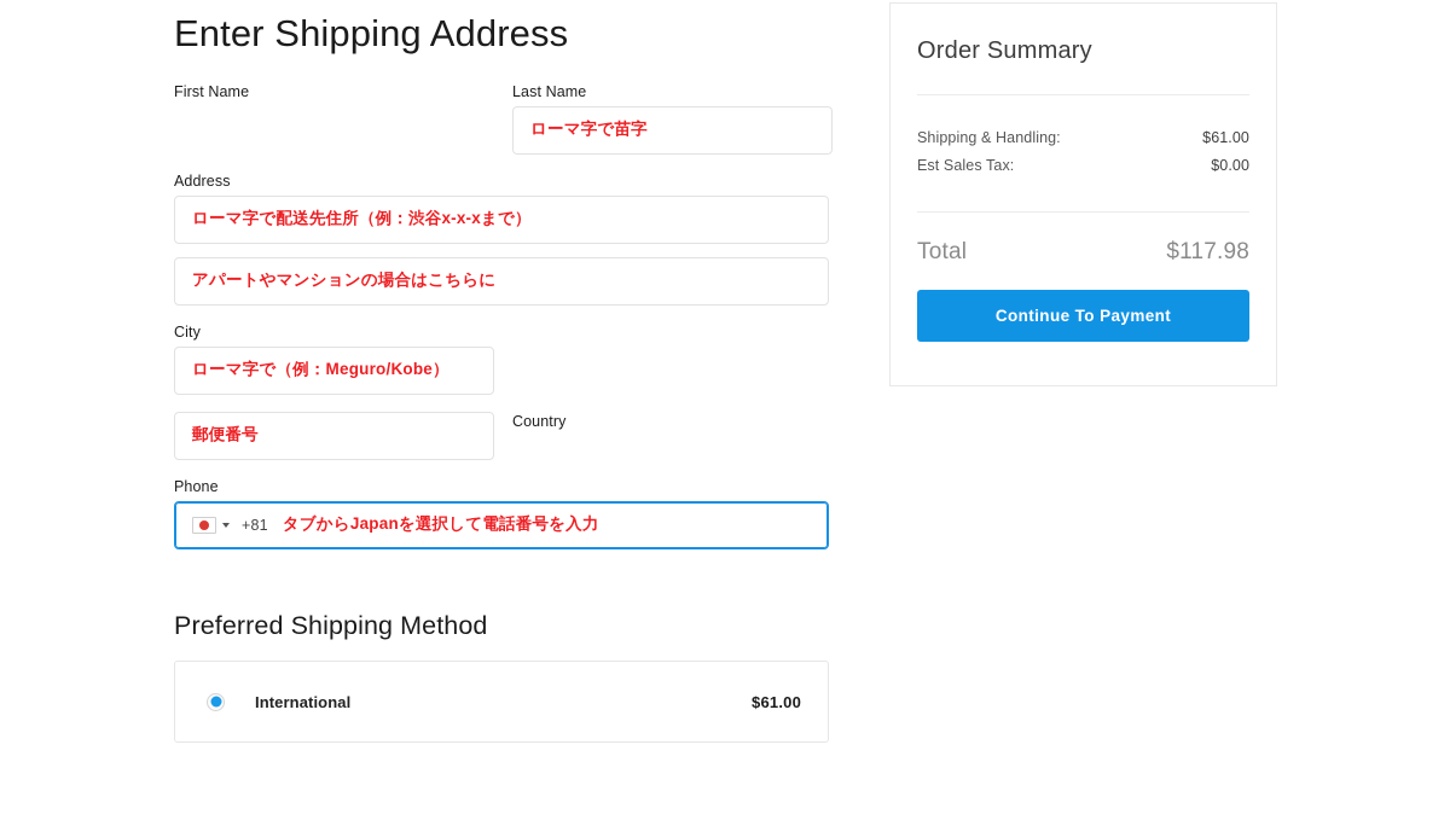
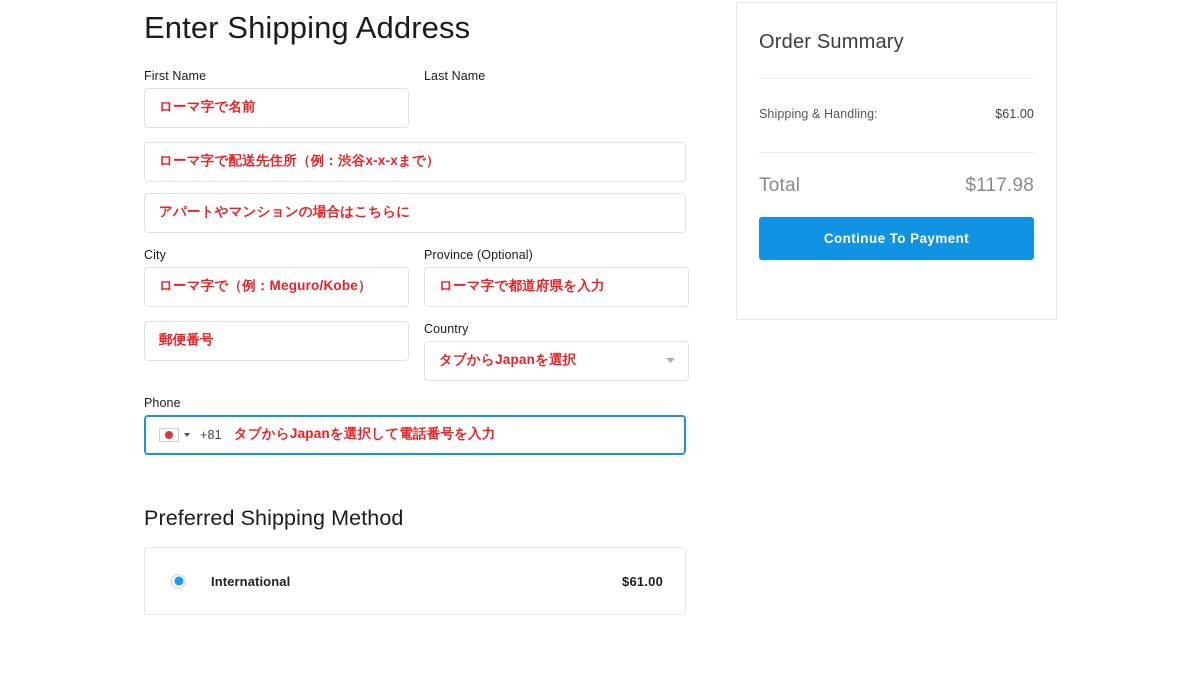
  Enter Shipping Address
  First Name
+ ローマ字で名前
  Last Name
- ローマ字で苗字
- Address
  ローマ字で配送先住所（例：渋谷x-x-xまで）
  アパートやマンションの場合はこちらに
  City
  ローマ字で（例：Meguro/Kobe）
+ Province (Optional)
+ ローマ字で都道府県を入力
  郵便番号
  Country
+ タブからJapanを選択
  Phone
  +81
  タブからJapanを選択して電話番号を入力
  Preferred Shipping Method
  International
  $61.00
  Order Summary
  Shipping & Handling:
  $61.00
- Est Sales Tax:
- $0.00
  Total
  $117.98
  Continue To Payment
